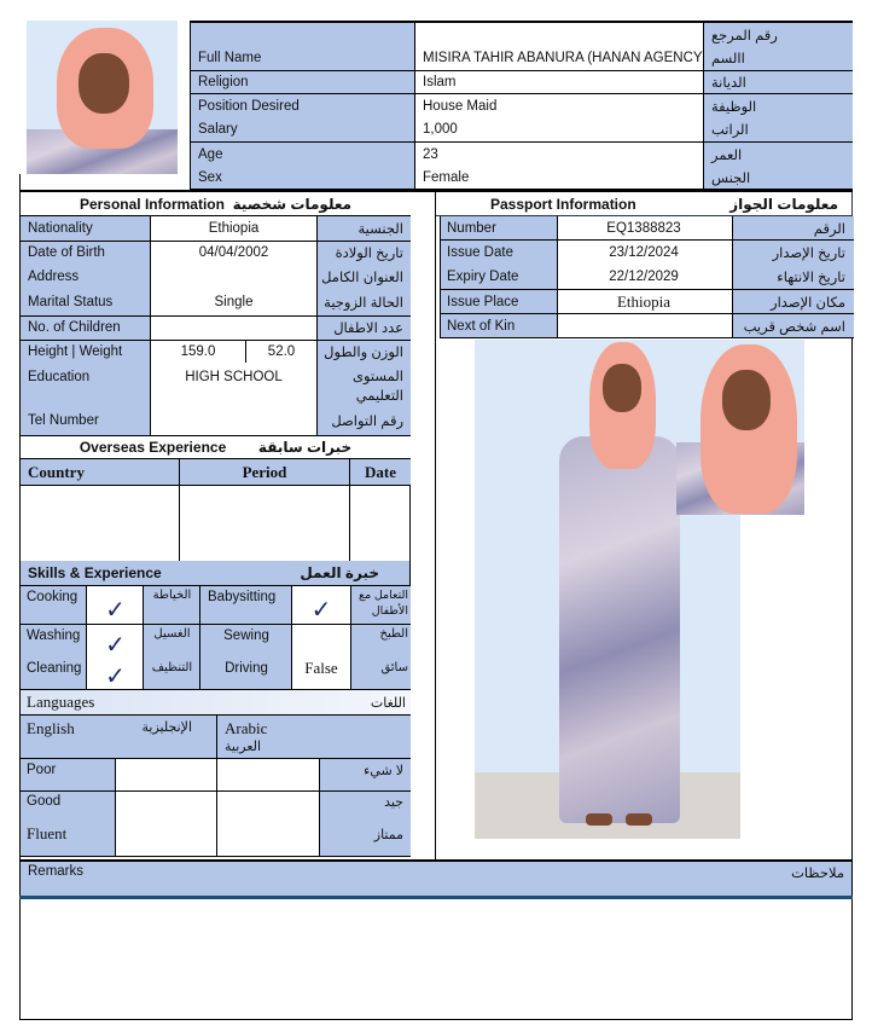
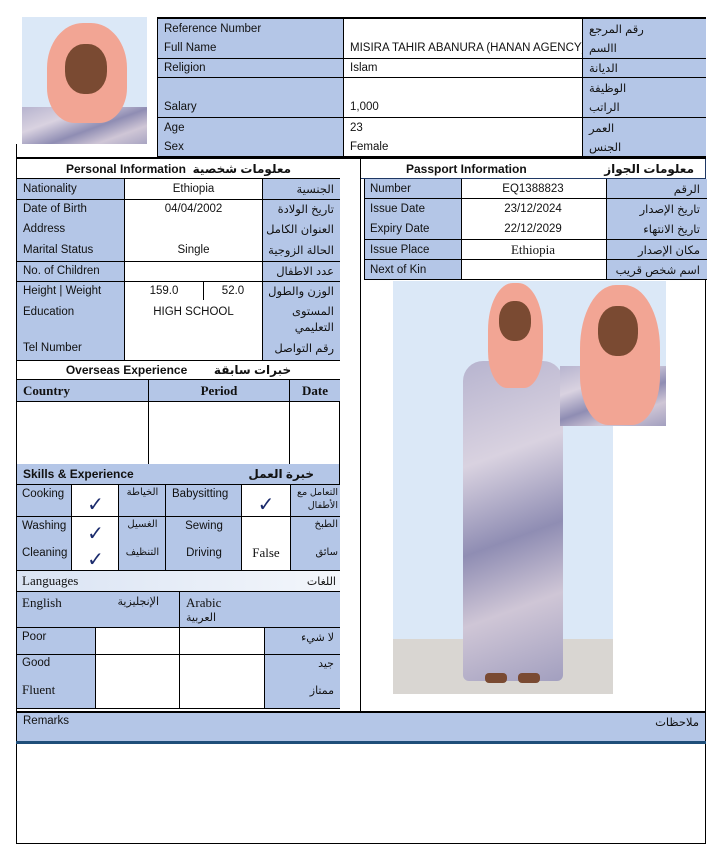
+ Reference Number
  رقم المرجع
  Full Name
  MISIRA TAHIR ABANURA (HANAN AGENCY
  االسم
  Religion
  Islam
  الديانة
- Position Desired
- House Maid
  الوظيفة
  Salary
  1,000
  الراتب
  Age
  23
  العمر
  Sex
  Female
  الجنس
  Personal Information
  معلومات شخصية
  Nationality
  Ethiopia
  الجنسية
  Date of Birth
  04/04/2002
  تاريخ الولادة
  Address
  العنوان الكامل
  Marital Status
  Single
  الحالة الزوجية
  No. of Children
  عدد الاطفال
  Height | Weight
  159.0
  52.0
  الوزن والطول
  Education
  HIGH SCHOOL
  المستوى التعليمي
  Tel Number
  رقم التواصل
  Overseas Experience
  خبرات سابقة
  Country
  Period
  Date
  Skills & Experience
  خبرة العمل
  Cooking
  ✓
  الخياطة
  Babysitting
  ✓
  التعامل مع الأطفال
  Washing
  ✓
  الغسيل
  Sewing
  الطبخ
  Cleaning
  ✓
  التنظيف
  Driving
  False
  سائق
  Languages
  اللغات
  English
  الإنجليزية
  Arabic
  العربية
  Poor
  لا شيء
  Good
  جيد
  Fluent
  ممتاز
  Passport Information
  معلومات الجواز
  Number
  EQ1388823
  الرقم
  Issue Date
  23/12/2024
  تاريخ الإصدار
  Expiry Date
  22/12/2029
  تاريخ الانتهاء
  Issue Place
  Ethiopia
  مكان الإصدار
  Next of Kin
  اسم شخص قريب
  Remarks
  ملاحظات
